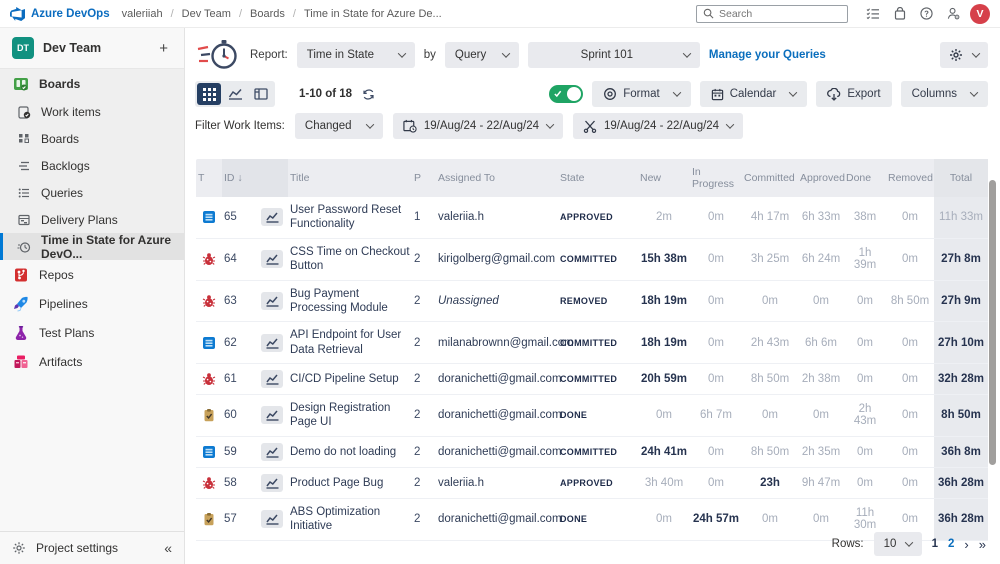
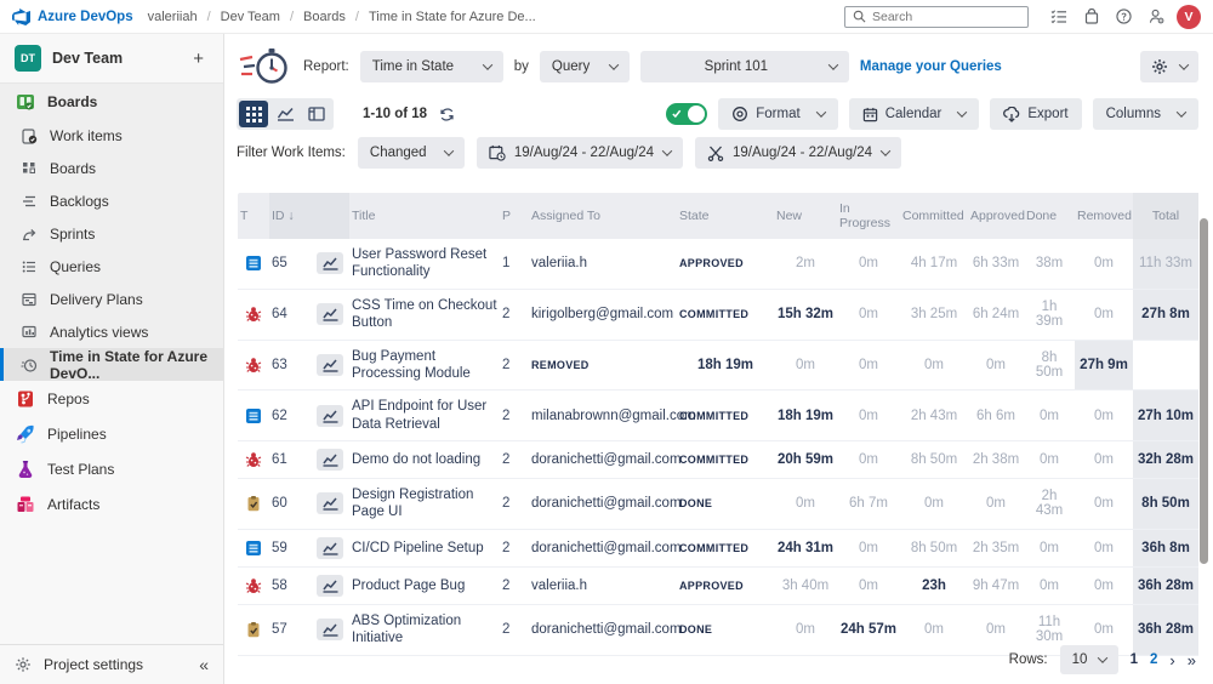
  Azure DevOps
  valeriiah
  /
  Dev Team
  /
  Boards
  /
  Time in State for Azure De...
  Search
  V
  DT
  Dev Team
  +
  Boards
  Work items
  Boards
  Backlogs
+ Sprints
  Queries
  Delivery Plans
+ Analytics views
  Time in State for Azure DevO...
  Repos
  Pipelines
  Test Plans
  Artifacts
  Project settings
  «
  Report:
  Time in State
  by
  Query
  Sprint 101
  Manage your Queries
  1-10 of 18
  Format
  Calendar
  Export
  Columns
  Filter Work Items:
  Changed
  19/Aug/24 - 22/Aug/24
  19/Aug/24 - 22/Aug/24
  T
  ID
  ↓
  Title
  P
  Assigned To
  State
  New
  In Progress
  Committed
  Approved
  Done
  Removed
  Total
  65
  User Password Reset Functionality
  1
  valeriia.h
  APPROVED
  2m
  0m
  4h 17m
  6h 33m
  38m
  0m
  11h 33m
  64
  CSS Time on Checkout Button
  2
  kirigolberg@gmail.com
  COMMITTED
- 15h 38m
+ 15h 32m
  0m
  3h 25m
  6h 24m
  1h 39m
  0m
  27h 8m
  63
  Bug Payment Processing Module
  2
- Unassigned
  REMOVED
  18h 19m
  0m
  0m
  0m
  0m
  8h 50m
  27h 9m
  62
  API Endpoint for User Data Retrieval
  2
  milanabrownn@gmail.c
  COMMITTED
  18h 19m
  0m
  2h 43m
  6h 6m
  0m
  0m
  27h 10m
  61
- CI/CD Pipeline Setup
+ Demo do not loading
  2
  doranichetti@gmail.com
  COMMITTED
  20h 59m
  0m
  8h 50m
  2h 38m
  0m
  0m
  32h 28m
  60
  Design Registration Page UI
  2
  doranichetti@gmail.com
  DONE
  0m
  6h 7m
  0m
  0m
  2h 43m
  0m
  8h 50m
  59
- Demo do not loading
+ CI/CD Pipeline Setup
  2
  doranichetti@gmail.com
  COMMITTED
- 24h 41m
+ 24h 31m
  0m
  8h 50m
  2h 35m
  0m
  0m
  36h 8m
  58
  Product Page Bug
  2
  valeriia.h
  APPROVED
  3h 40m
  0m
  23h
  9h 47m
  0m
  0m
  36h 28m
  57
  ABS Optimization Initiative
  2
  doranichetti@gmail.com
  DONE
  0m
  24h 57m
  0m
  0m
  11h 30m
  0m
  36h 28m
  Rows:
  10
  1
  2
  ›
  »
